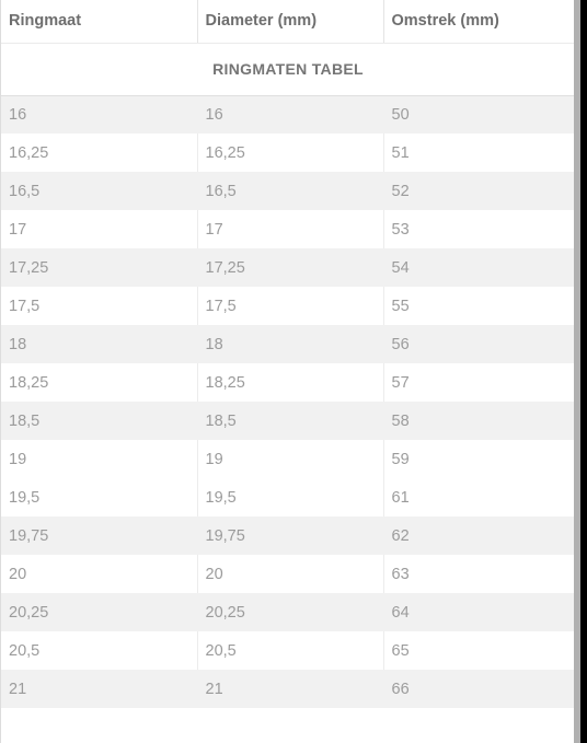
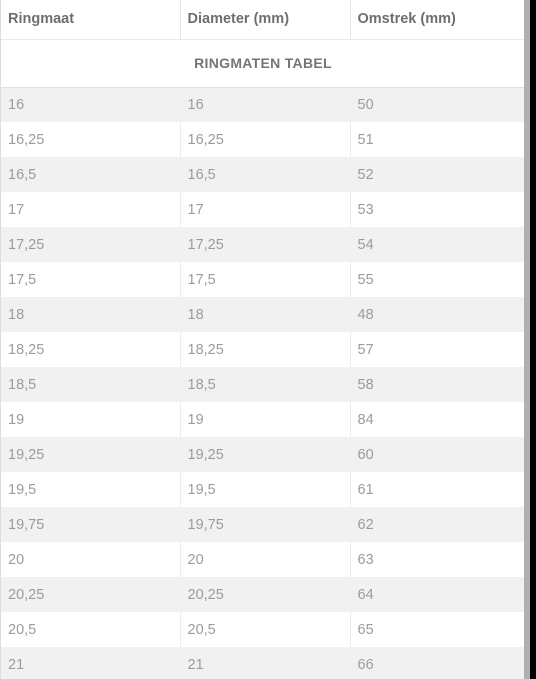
  RINGMATEN TABEL
  Ringmaat	Diameter (mm)	Omstrek (mm)
  16	16	50
  16,25	16,25	51
  16,5	16,5	52
  17	17	53
  17,25	17,25	54
  17,5	17,5	55
- 18	18	56
+ 18	18	48
  18,25	18,25	57
  18,5	18,5	58
- 19	19	59
+ 19	19	84
+ 19,25	19,25	60
  19,5	19,5	61
  19,75	19,75	62
  20	20	63
  20,25	20,25	64
  20,5	20,5	65
  21	21	66
